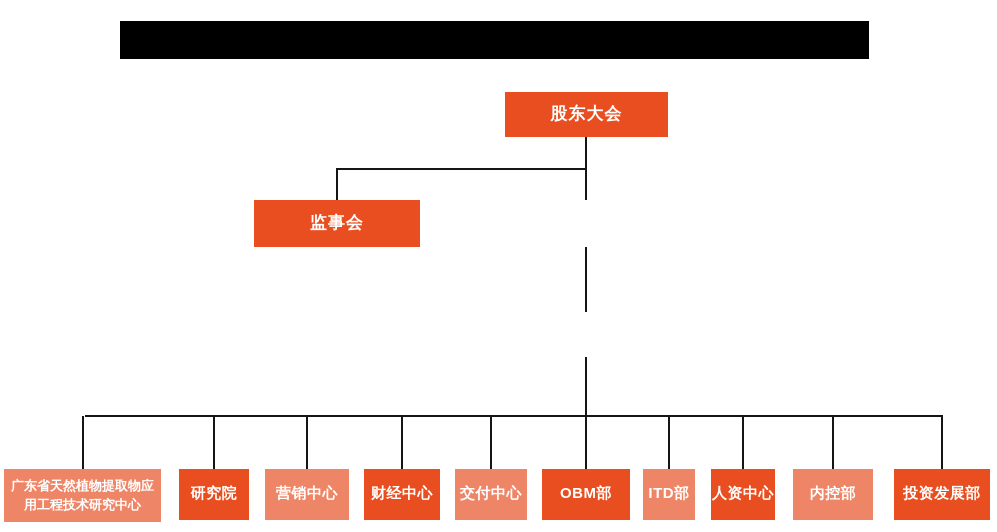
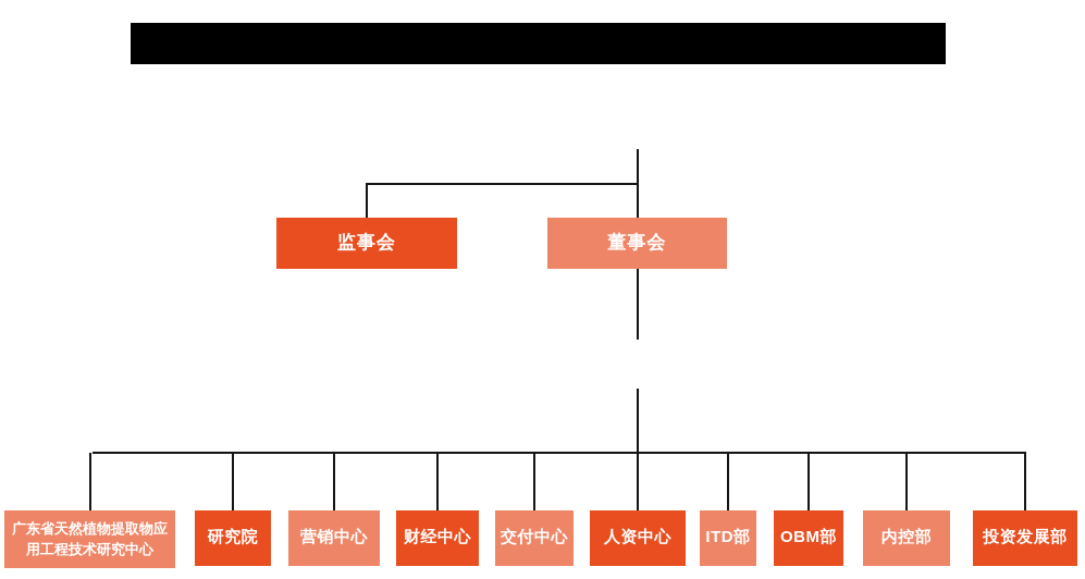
- 股东大会
  监事会
+ 董事会
  广东省天然植物提取物应用工程技术研究中心
  研究院
  营销中心
  财经中心
  交付中心
- OBM部
+ 人资中心
  ITD部
- 人资中心
+ OBM部
  内控部
  投资发展部
